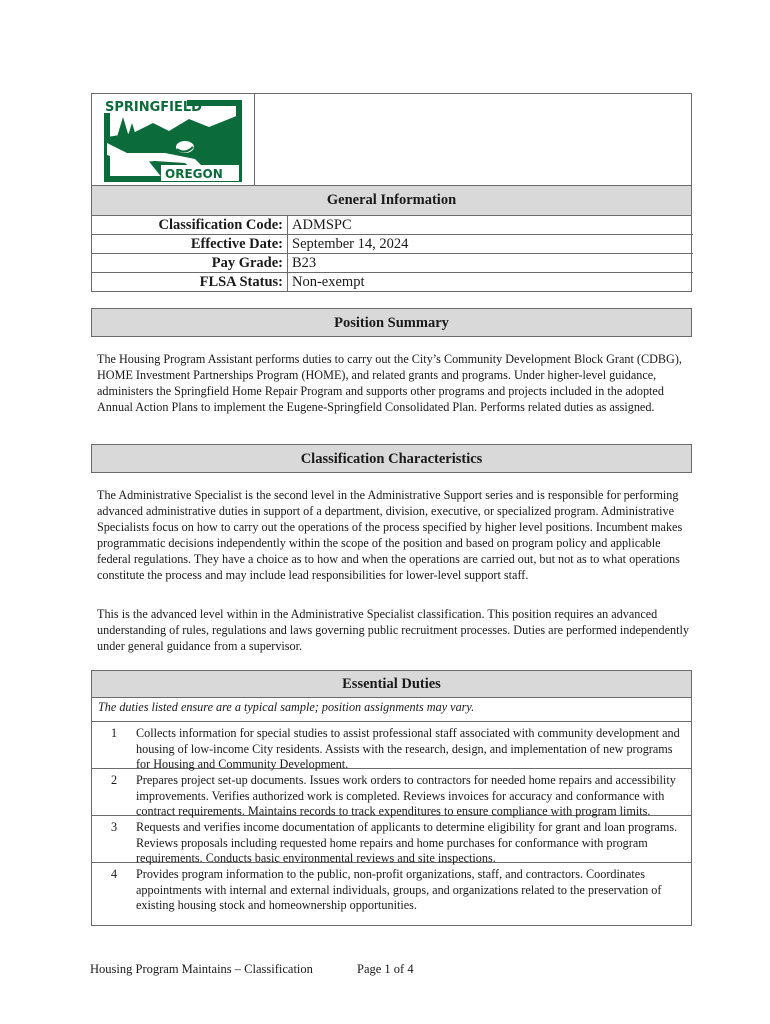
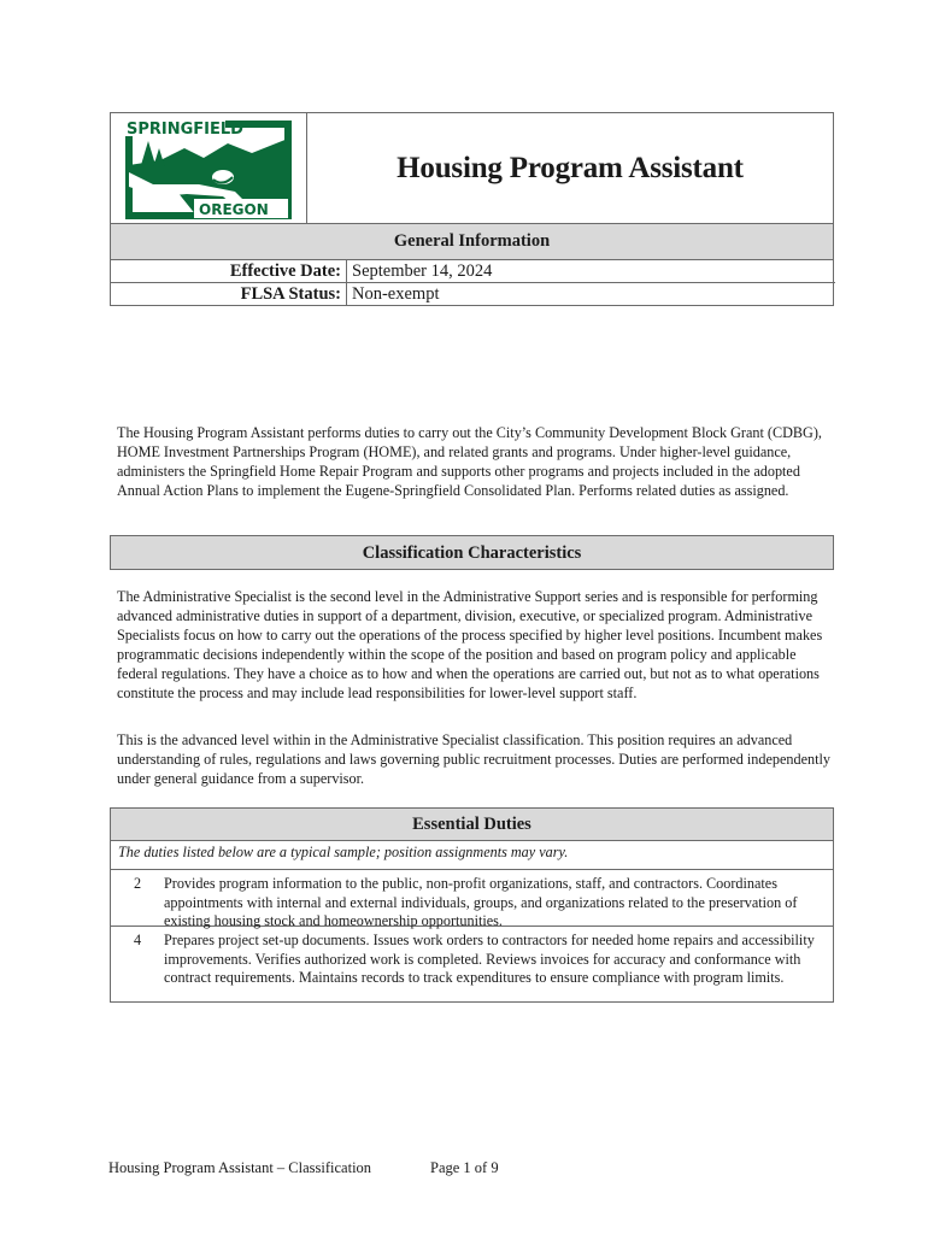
  SPRINGFIELD
  OREGON
+ Housing Program Assistant
  General Information
- Classification Code:	ADMSPC
  Effective Date:	September 14, 2024
- Pay Grade:	B23
  FLSA Status:	Non-exempt
- Position Summary
  The Housing Program Assistant performs duties to carry out the City’s Community Development Block Grant (CDBG), HOME Investment Partnerships Program (HOME), and related grants and programs. Under higher-level guidance, administers the Springfield Home Repair Program and supports other programs and projects included in the adopted Annual Action Plans to implement the Eugene-Springfield Consolidated Plan. Performs related duties as assigned.
  Classification Characteristics
  The Administrative Specialist is the second level in the Administrative Support series and is responsible for performing advanced administrative duties in support of a department, division, executive, or specialized program. Administrative Specialists focus on how to carry out the operations of the process specified by higher level positions. Incumbent makes programmatic decisions independently within the scope of the position and based on program policy and applicable federal regulations. They have a choice as to how and when the operations are carried out, but not as to what operations constitute the process and may include lead responsibilities for lower-level support staff.
  This is the advanced level within in the Administrative Specialist classification. This position requires an advanced understanding of rules, regulations and laws governing public recruitment processes. Duties are performed independently under general guidance from a supervisor.
  Essential Duties
- The duties listed ensure are a typical sample; position assignments may vary.
+ The duties listed below are a typical sample; position assignments may vary.
- 1
- Collects information for special studies to assist professional staff associated with community development and housing of low-income City residents. Assists with the research, design, and implementation of new programs for Housing and Community Development.
  2
- Prepares project set-up documents. Issues work orders to contractors for needed home repairs and accessibility improvements. Verifies authorized work is completed. Reviews invoices for accuracy and conformance with contract requirements. Maintains records to track expenditures to ensure compliance with program limits.
+ Provides program information to the public, non-profit organizations, staff, and contractors. Coordinates appointments with internal and external individuals, groups, and organizations related to the preservation of existing housing stock and homeownership opportunities.
- 3
- Requests and verifies income documentation of applicants to determine eligibility for grant and loan programs. Reviews proposals including requested home repairs and home purchases for conformance with program requirements. Conducts basic environmental reviews and site inspections.
  4
- Provides program information to the public, non-profit organizations, staff, and contractors. Coordinates appointments with internal and external individuals, groups, and organizations related to the preservation of existing housing stock and homeownership opportunities.
+ Prepares project set-up documents. Issues work orders to contractors for needed home repairs and accessibility improvements. Verifies authorized work is completed. Reviews invoices for accuracy and conformance with contract requirements. Maintains records to track expenditures to ensure compliance with program limits.
- Housing Program Maintains – Classification
+ Housing Program Assistant – Classification
- Page 1 of 4
+ Page 1 of 9
